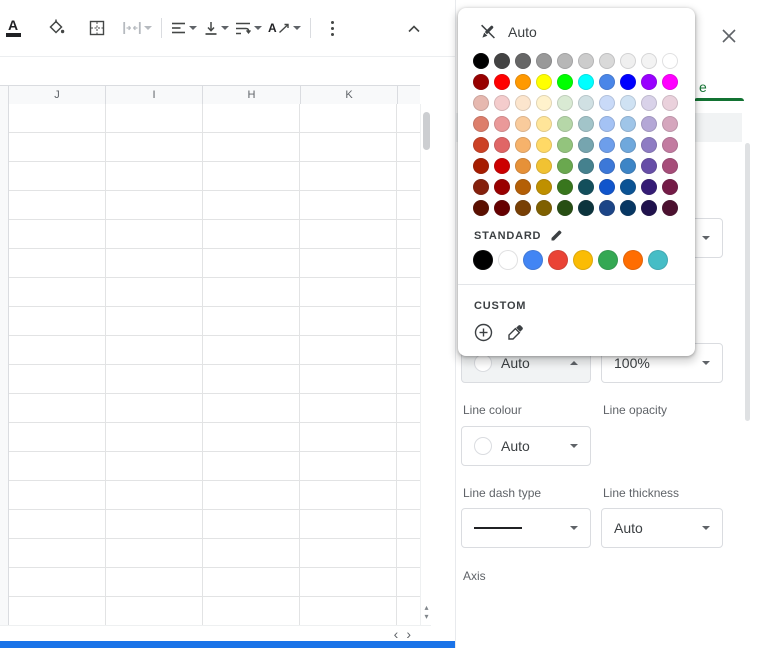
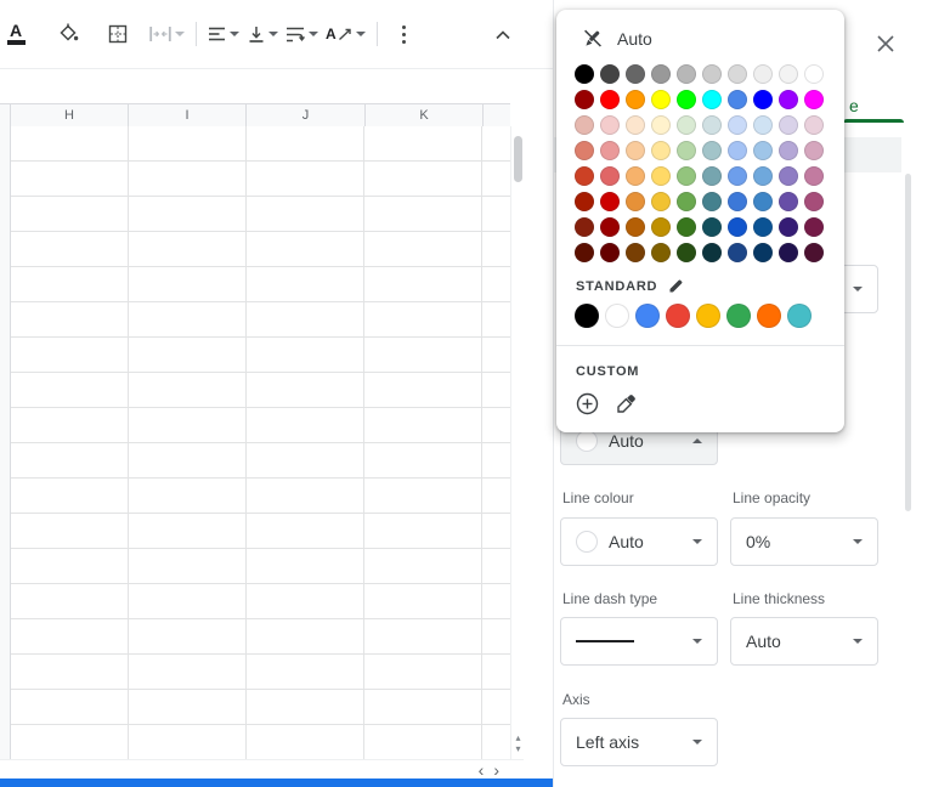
  A
  A
- J
+ H
  I
- H
+ J
  K
  ▴
  ▾
  ‹
  ›
  e
  Auto
- 100%
  Line colour
  Line opacity
  Auto
+ 0%
  Line dash type
  Line thickness
  Auto
  Axis
+ Left axis
  Auto
  STANDARD
  CUSTOM
